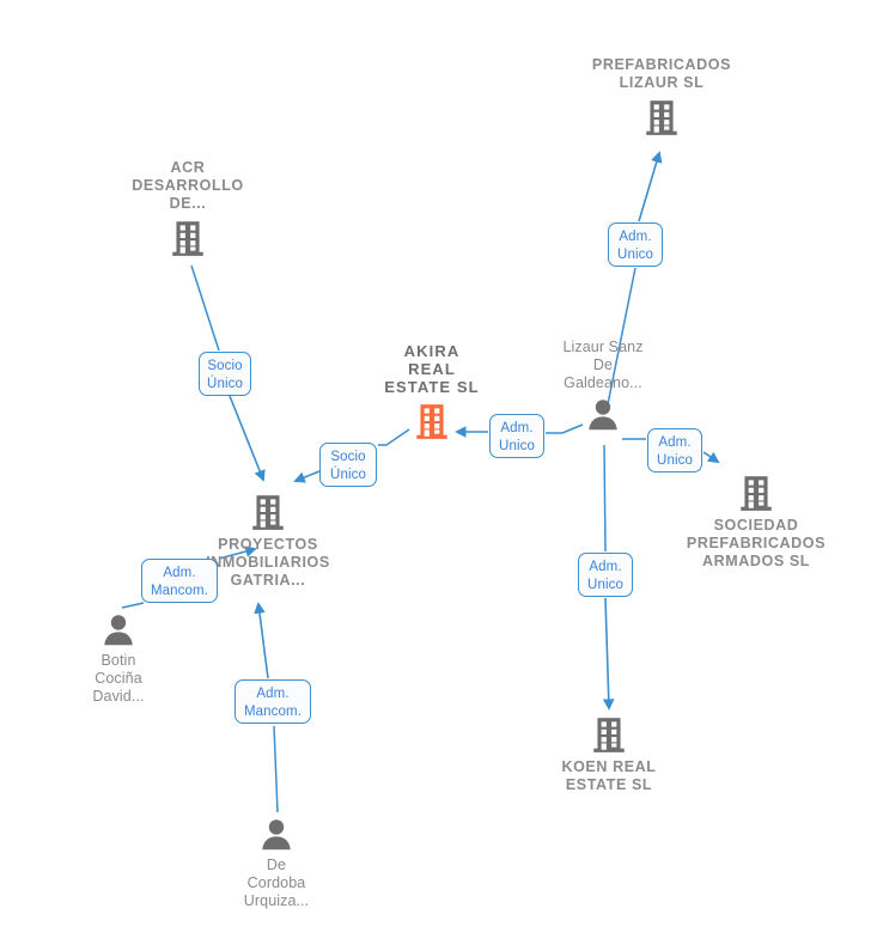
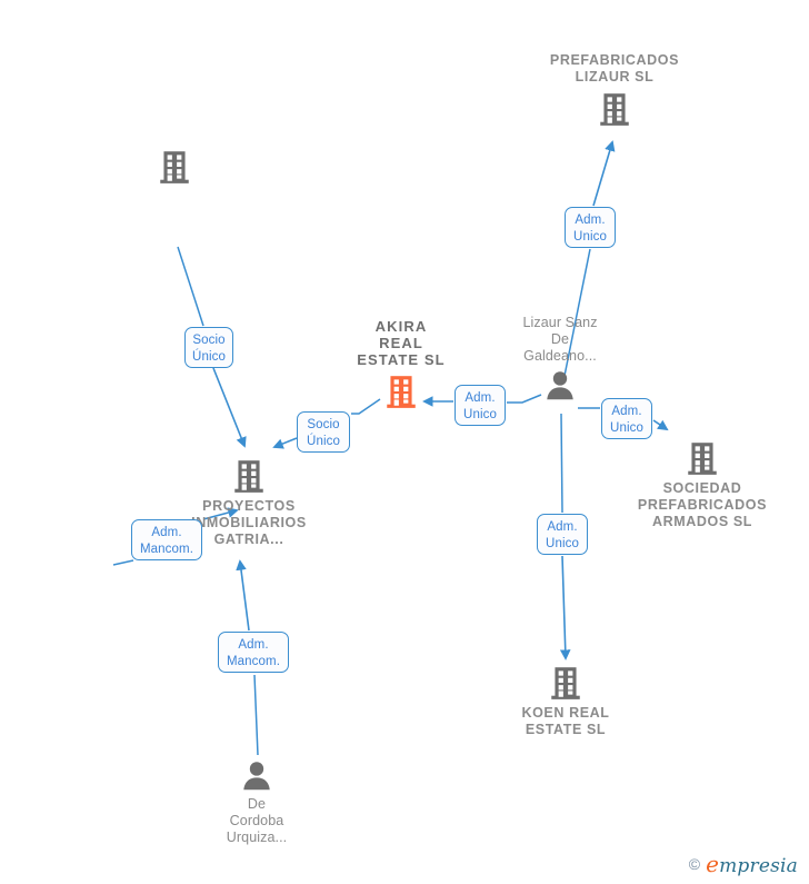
- ACR
- DESARROLLO
- DE...
  AKIRA
  REAL
  ESTATE SL
  PROYECTOS
  MOBILIARIOS
  GATRIA...
  PREFABRICADOS
  LIZAUR SL
  SOCIEDAD
  PREFABRICADOS
  ARMADOS SL
  KOEN REAL
  ESTATE SL
  Lizaur Sanz
  De
  Galdeano...
- Botin
- Cociña
- David...
  De
  Cordoba
  Urquiza...
  Socio
  Único
  Socio
  Único
  Adm.
  Unico
  Adm.
  Unico
  Adm.
  Unico
  Adm.
  Unico
  Adm.
  Mancom.
  Adm.
  Mancom.
+ ©
+ empresia
